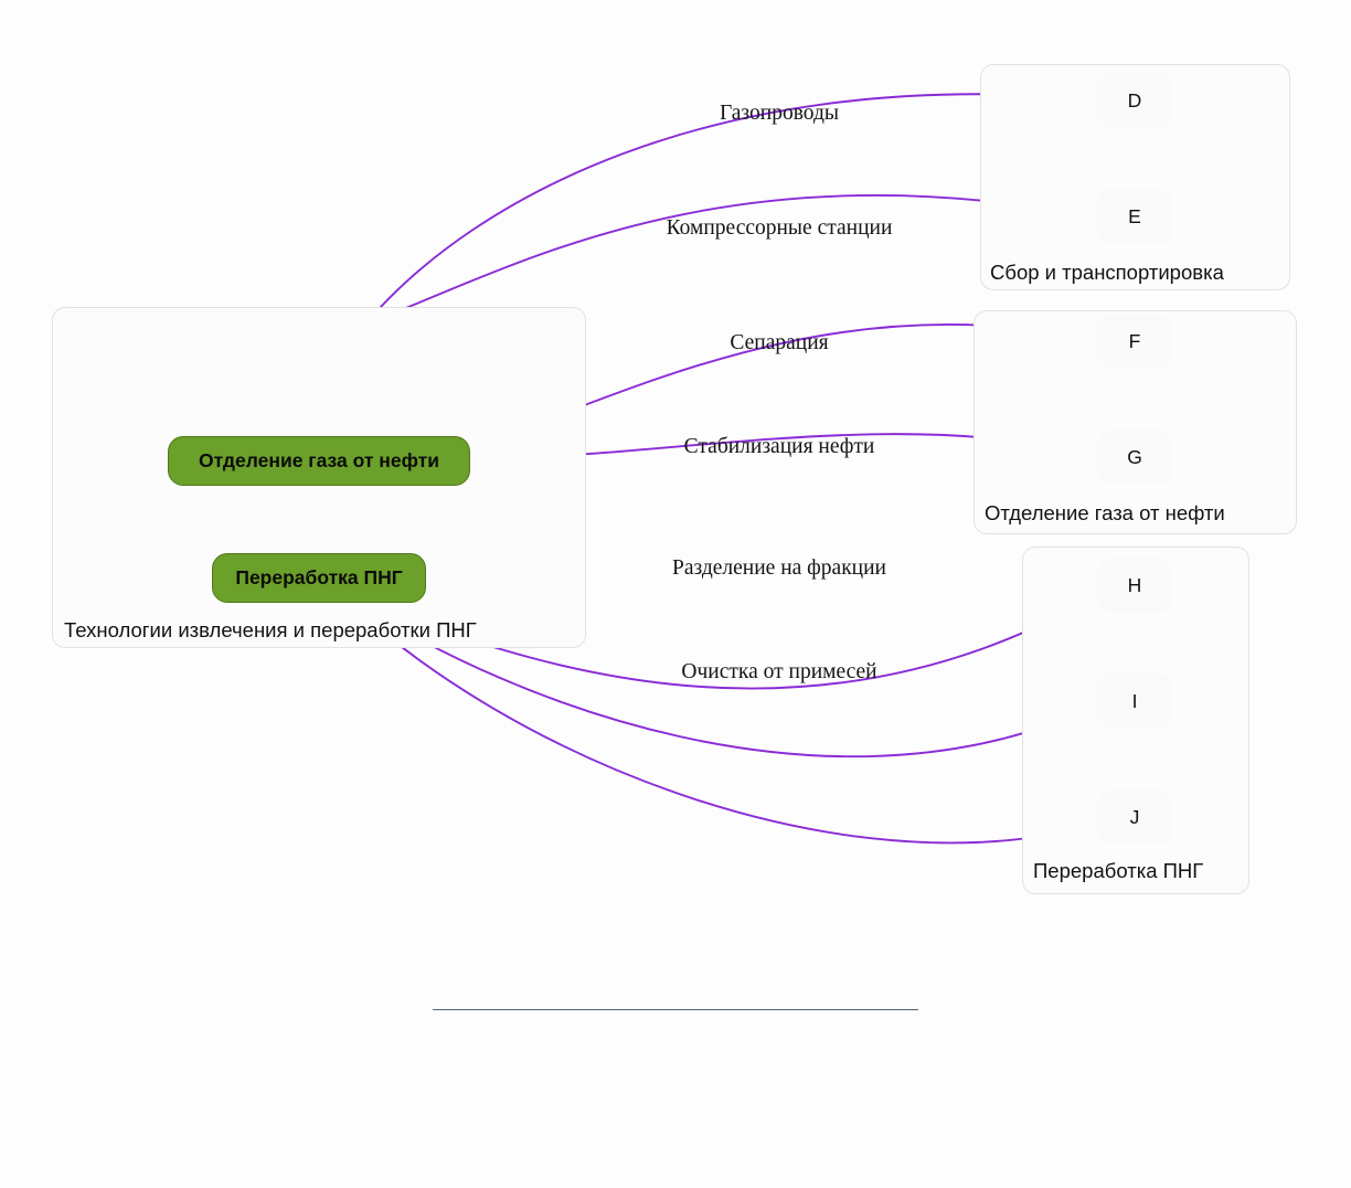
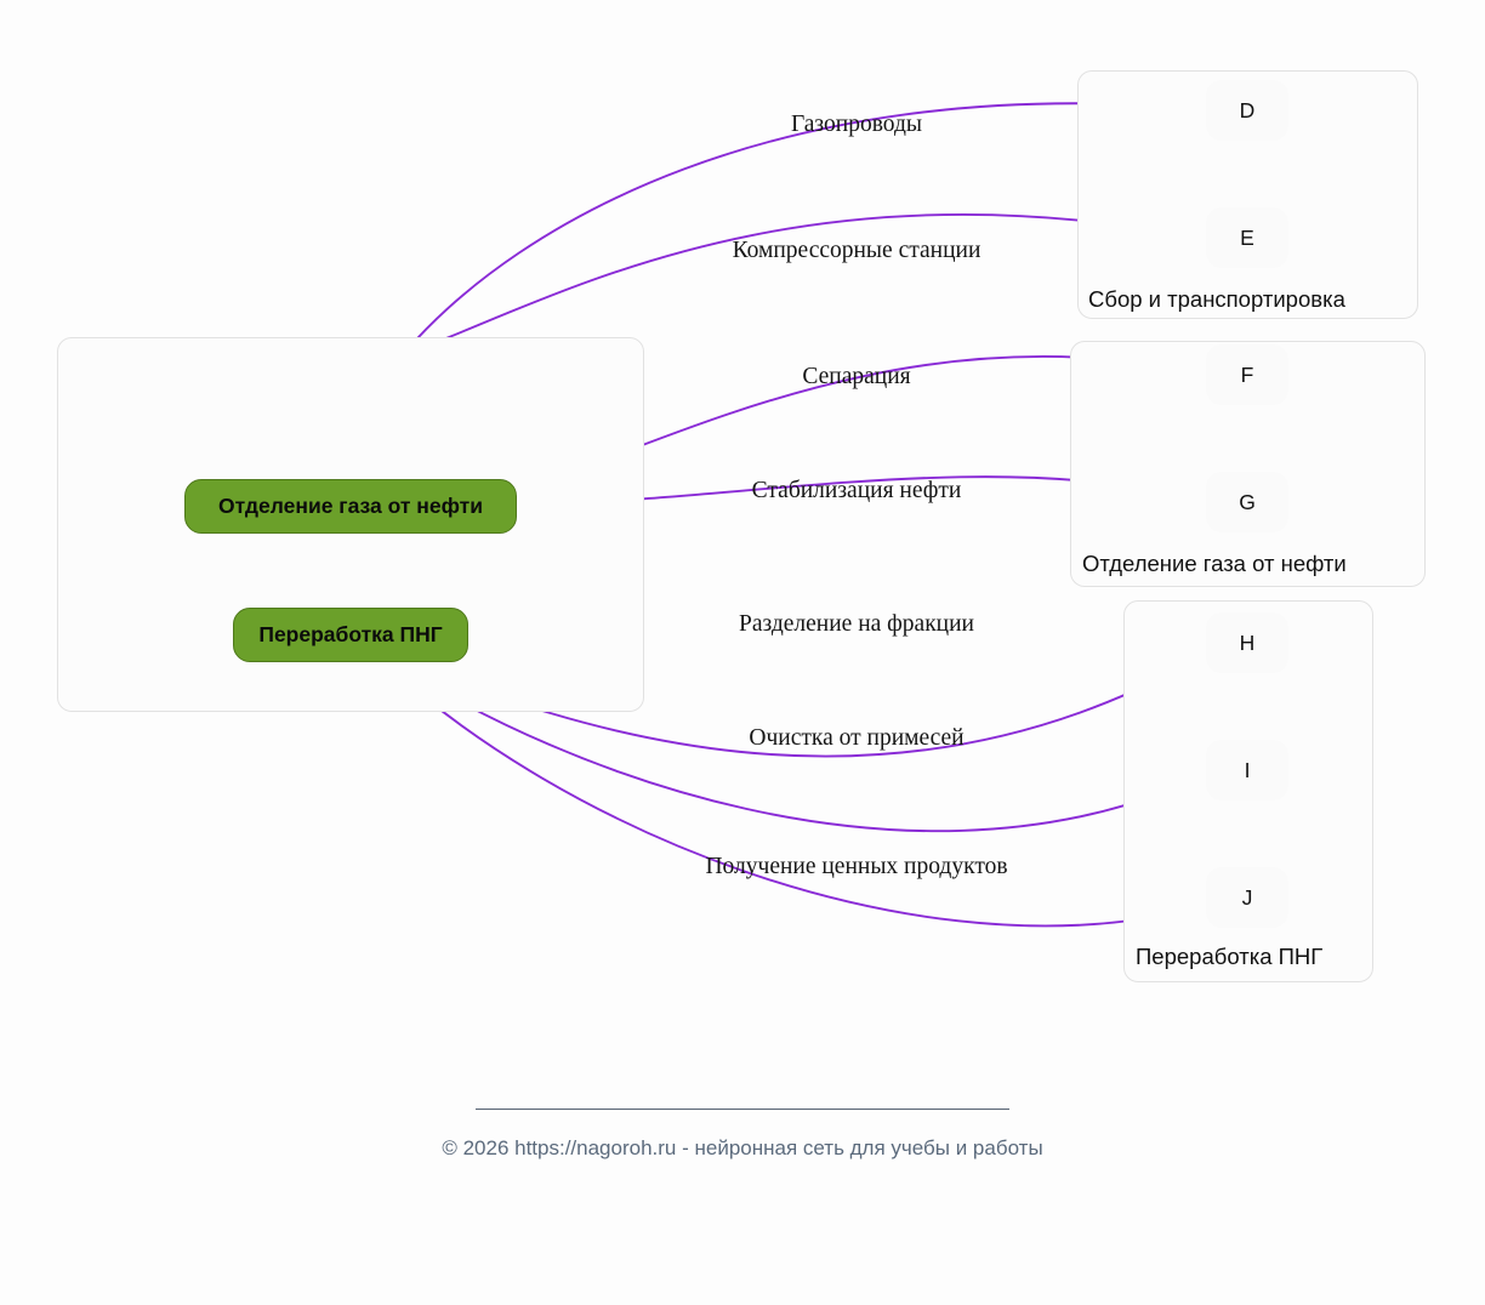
- Технологии извлечения и переработки ПНГ
  Сбор и транспортировка
  Отделение газа от нефти
  Переработка ПНГ
  Отделение газа от нефти
  Переработка ПНГ
  D
  E
  F
  G
  H
  I
  J
  Газопроводы
  Компрессорные станции
  Сепарация
  Стабилизация нефти
  Разделение на фракции
  Очистка от примесей
+ Получение ценных продуктов
+ © 2026 https://nagoroh.ru - нейронная сеть для учебы и работы
